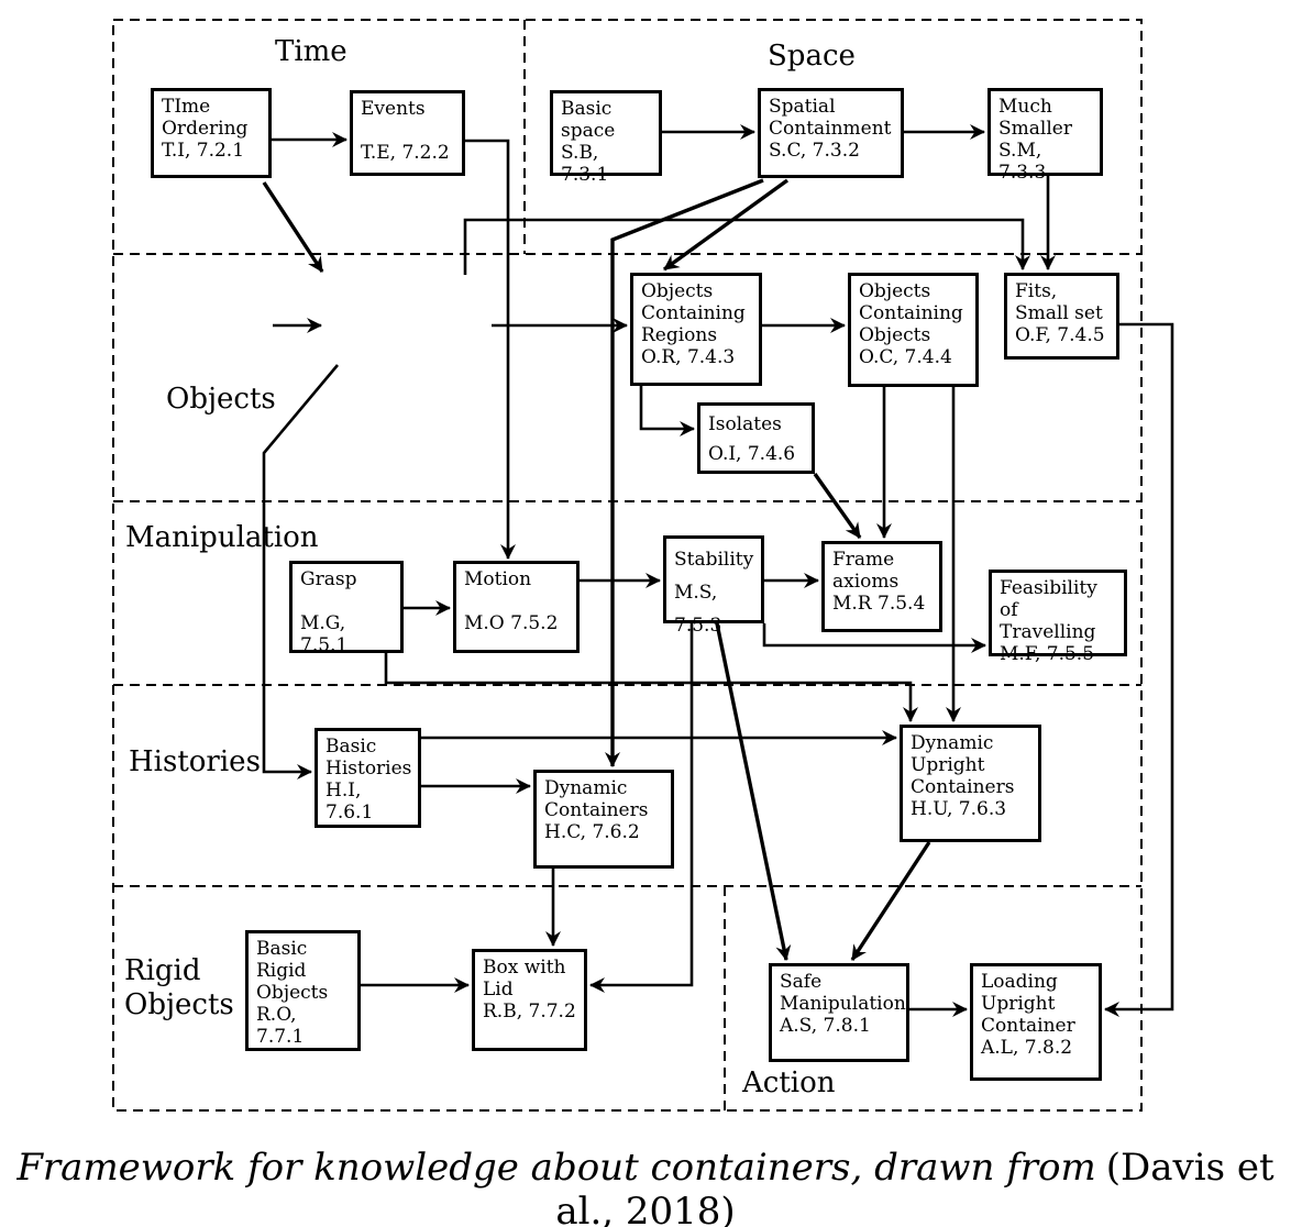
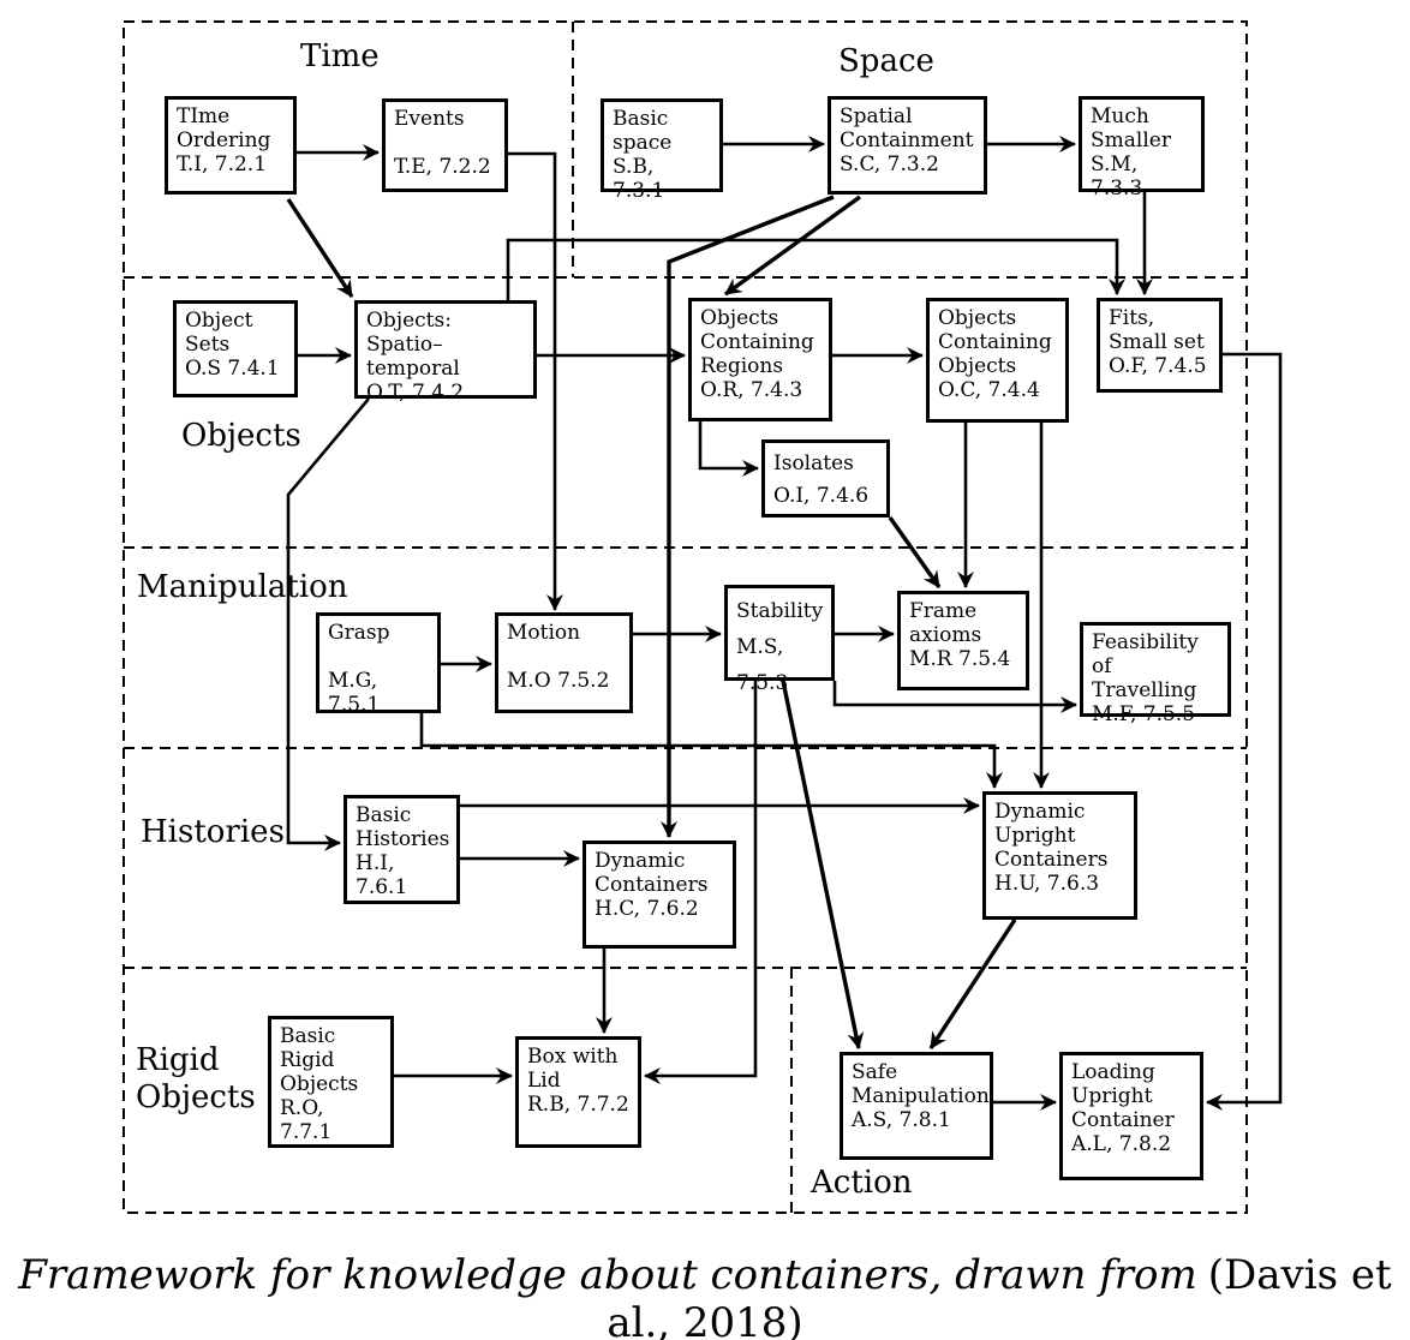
  Time
  Space
  Objects
  Manipulation
  Histories
  Rigid
  Objects
  Action
  TIme
  Ordering
  T.I, 7.2.1
  Events
  T.E, 7.2.2
  Basic
  space
  S.B, 7.3.1
  Spatial
  Containment
  S.C, 7.3.2
  Much
  Smaller
  S.M, 7.3.3
+ Object
+ Sets
+ O.S 7.4.1
+ Objects:
+ Spatio–temporal
+ O.T, 7.4.2
  Objects
  Containing
  Regions
  O.R, 7.4.3
  Objects
  Containing
  Objects
  O.C, 7.4.4
  Fits,
  Small set
  O.F, 7.4.5
  Isolates
  O.I, 7.4.6
  Grasp
  M.G, 7.5.1
  Motion
  M.O 7.5.2
  Stability
  M.S, 7.5.3
  Frame
  axioms
  M.R 7.5.4
  Feasibility of
  Travelling
  M.F, 7.5.5
  Basic
  Histories
  H.I, 7.6.1
  Dynamic
  Containers
  H.C, 7.6.2
  Dynamic
  Upright
  Containers
  H.U, 7.6.3
  Basic
  Rigid
  Objects
  R.O, 7.7.1
  Box with
  Lid
  R.B, 7.7.2
  Safe
  Manipulation
  A.S, 7.8.1
  Loading
  Upright
  Container
  A.L, 7.8.2
  Framework for knowledge about containers, drawn from (Davis et al., 2018)
